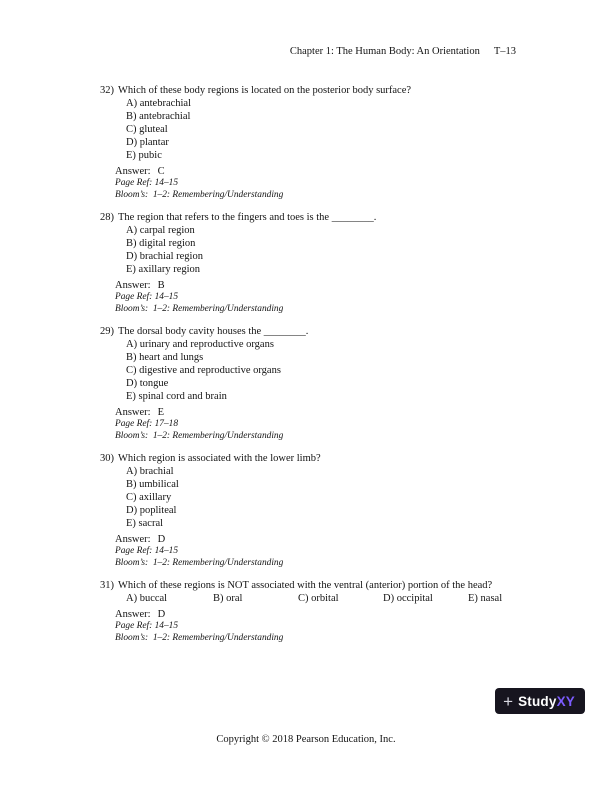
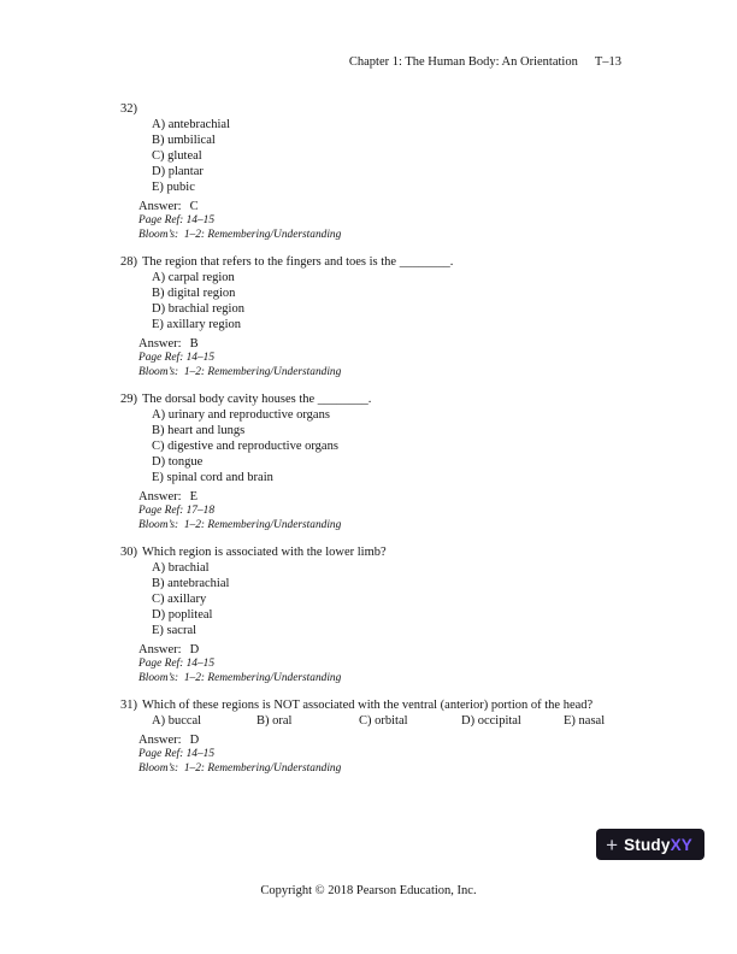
  Chapter 1: The Human Body: An Orientation
  T–13
  32)
- Which of these body regions is located on the posterior body surface?
  A) antebrachial
- B) antebrachial
+ B) umbilical
  C) gluteal
  D) plantar
  E) pubic
  Answer: C
  Page Ref: 14–15
  Bloom’s: 1–2: Remembering/Understanding
  28)
  The region that refers to the fingers and toes is the ________.
  A) carpal region
  B) digital region
  D) brachial region
  E) axillary region
  Answer: B
  Page Ref: 14–15
  Bloom’s: 1–2: Remembering/Understanding
  29)
  The dorsal body cavity houses the ________.
  A) urinary and reproductive organs
  B) heart and lungs
  C) digestive and reproductive organs
  D) tongue
  E) spinal cord and brain
  Answer: E
  Page Ref: 17–18
  Bloom’s: 1–2: Remembering/Understanding
  30)
  Which region is associated with the lower limb?
  A) brachial
- B) umbilical
+ B) antebrachial
  C) axillary
  D) popliteal
  E) sacral
  Answer: D
  Page Ref: 14–15
  Bloom’s: 1–2: Remembering/Understanding
  31)
  Which of these regions is NOT associated with the ventral (anterior) portion of the head?
  A) buccal
  B) oral
  C) orbital
  D) occipital
  E) nasal
  Answer: D
  Page Ref: 14–15
  Bloom’s: 1–2: Remembering/Understanding
  +
  Study
  XY
  Copyright © 2018 Pearson Education, Inc.
